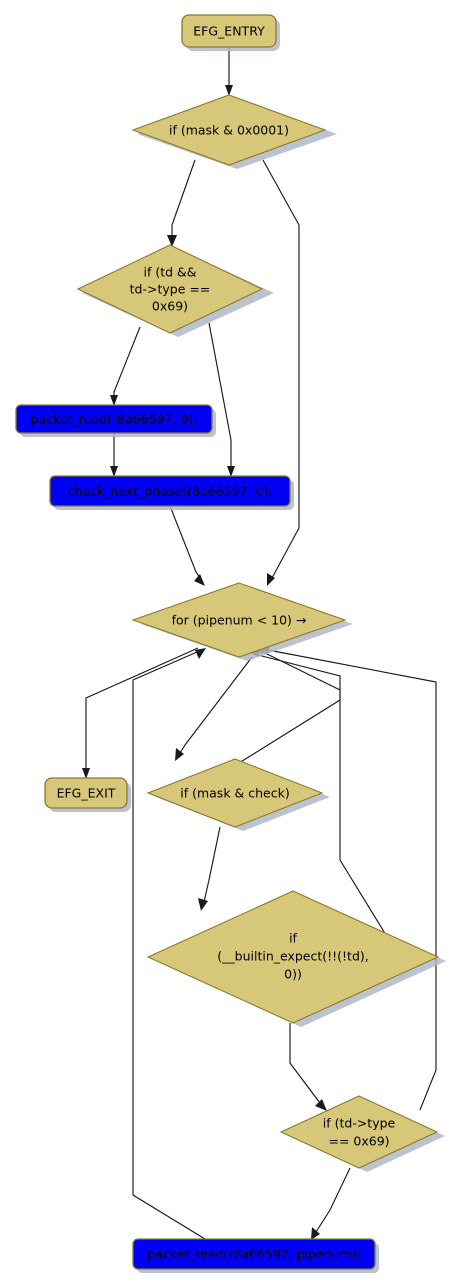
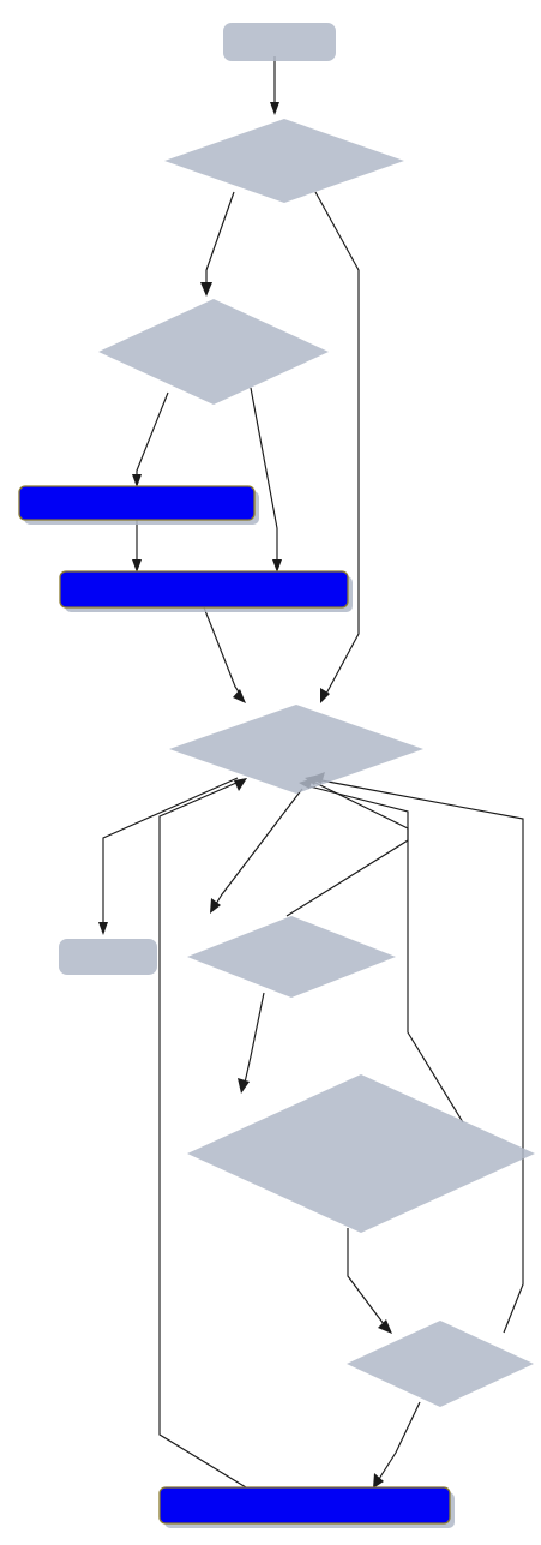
- EFG_ENTRY
- if (mask & 0x0001)
- if (td &&
- td->type ==
- 0x69)
- packet_read(r8a66597, 0);
- check_next_phase(r8a66597, 0);
- for (pipenum < 10) →
- EFG_EXIT
- if (mask & check)
- if
- (__builtin_expect(!!(!td),
- 0))
- if (td->type
- == 0x69)
- packet_read(r8a66597, pipenum);
